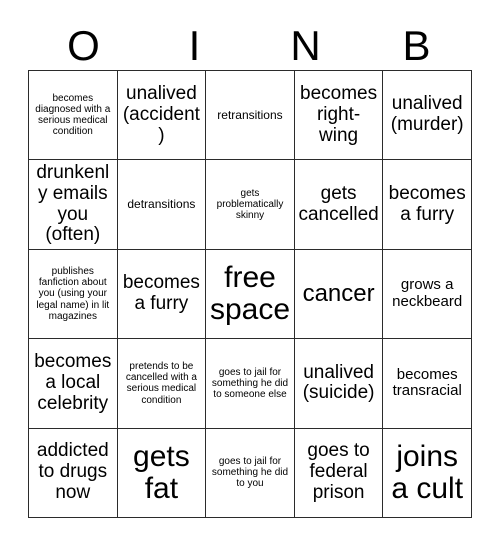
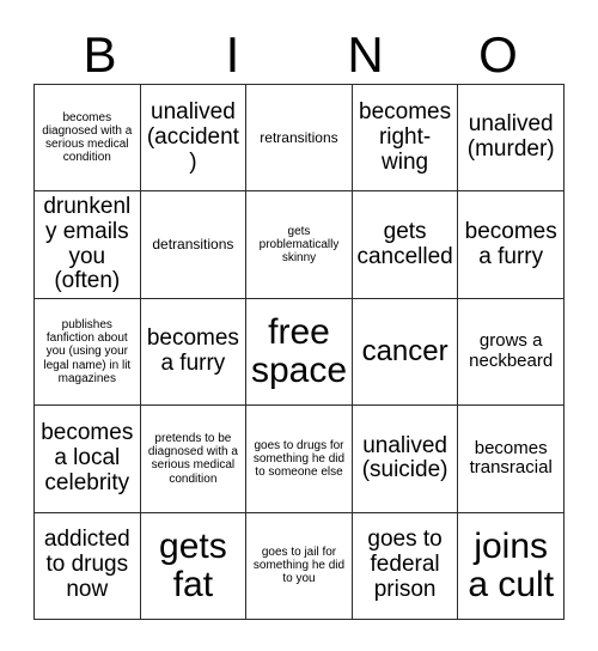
- O
+ B
  I
  N
- B
+ O
  becomes diagnosed with a serious medical condition
  unalived (accident)
  retransitions
  becomes right-wing
  unalived (murder)
  drunkenly emails you (often)
  detransitions
  gets problematically skinny
  gets cancelled
  becomes a furry
  publishes fanfiction about you (using your legal name) in lit magazines
  becomes a furry
  free space
  cancer
  grows a neckbeard
  becomes a local celebrity
- pretends to be cancelled with a serious medical condition
+ pretends to be diagnosed with a serious medical condition
- goes to jail for something he did to someone else
+ goes to drugs for something he did to someone else
  unalived (suicide)
  becomes transracial
  addicted to drugs now
  gets fat
  goes to jail for something he did to you
  goes to federal prison
  joins a cult
